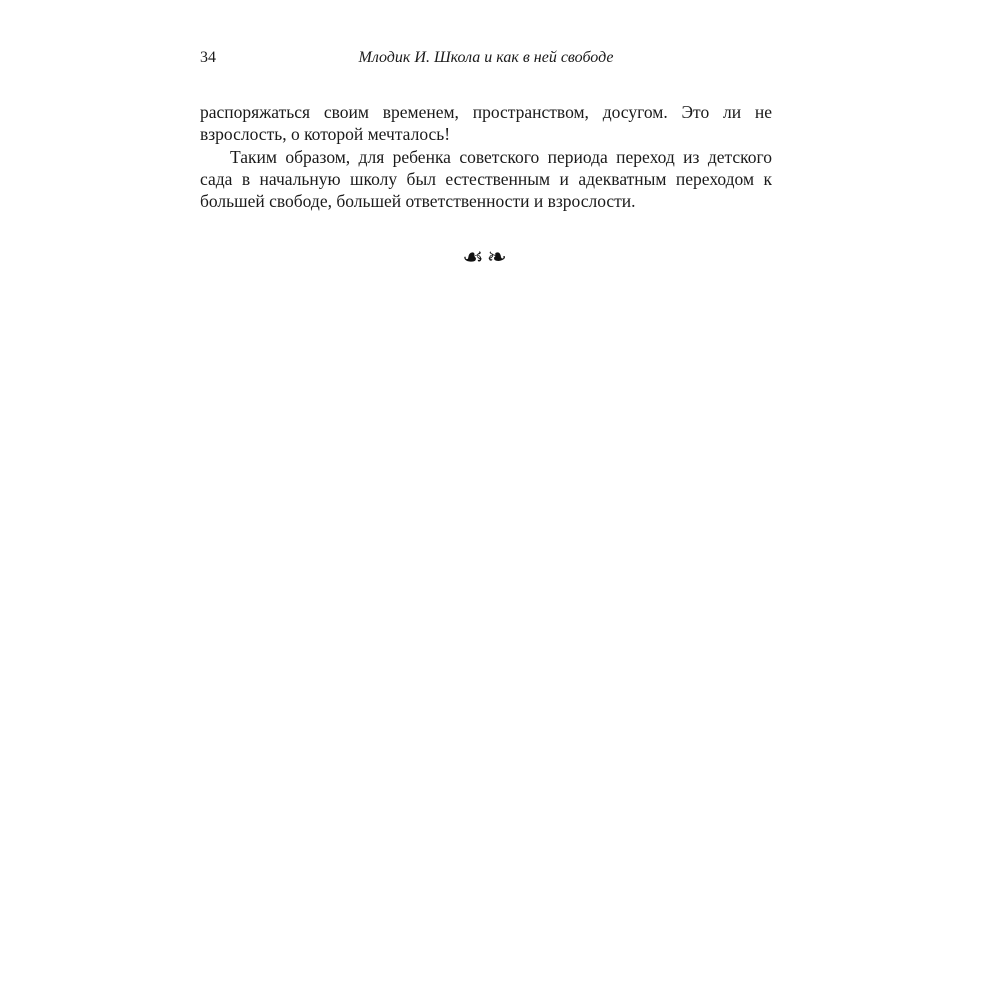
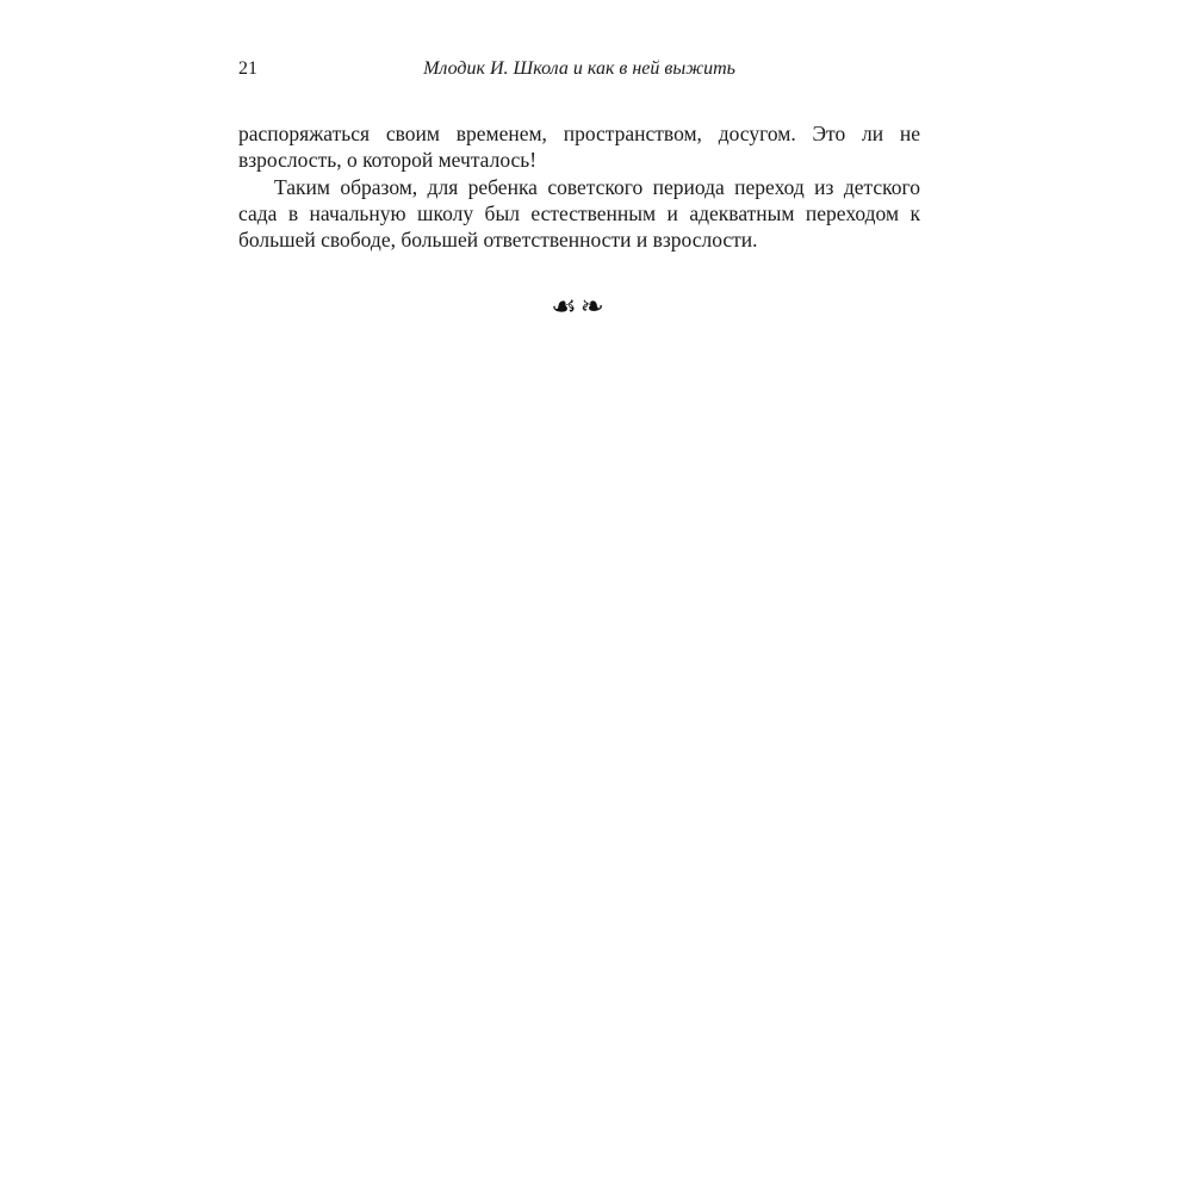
- 34
+ 21
- Млодик И. Школа и как в ней свободе
+ Млодик И. Школа и как в ней выжить
  распоряжаться своим временем, пространством, досугом. Это ли не взрослость, о которой мечталось!
  Таким образом, для ребенка советского периода переход из детского сада в начальную школу был естественным и адекватным переходом к большей свободе, большей ответственности и взрослости.
  ☙❧
